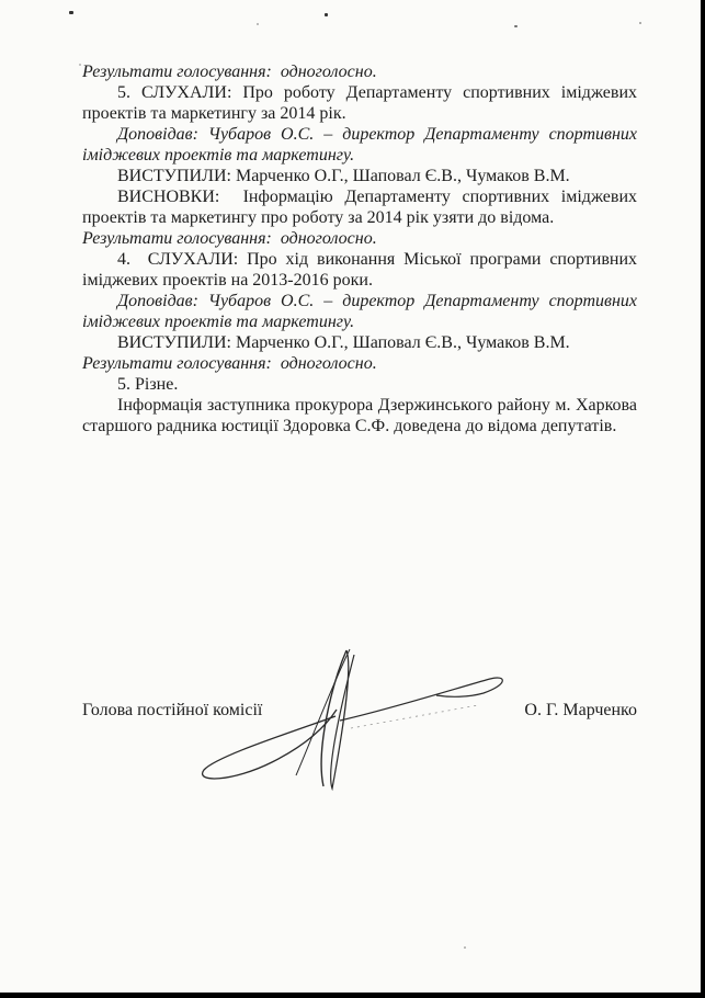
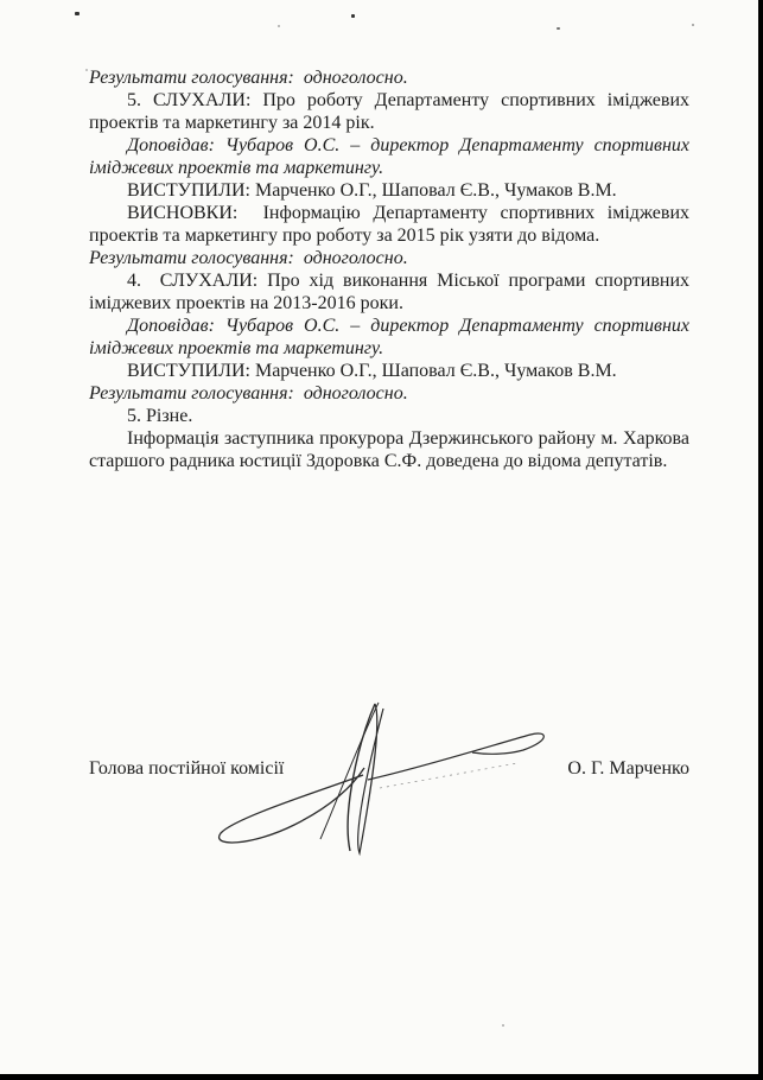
  Результати голосування: одноголосно.
  5. СЛУХАЛИ: Про роботу Департаменту спортивних іміджевих проектів та маркетингу за 2014 рік.
  Доповідав: Чубаров О.С. – директор Департаменту спортивних іміджевих проектів та маркетингу.
  ВИСТУПИЛИ: Марченко О.Г., Шаповал Є.В., Чумаков В.М.
- ВИСНОВКИ: Інформацію Департаменту спортивних іміджевих проектів та маркетингу про роботу за 2014 рік узяти до відома.
+ ВИСНОВКИ: Інформацію Департаменту спортивних іміджевих проектів та маркетингу про роботу за 2015 рік узяти до відома.
  Результати голосування: одноголосно.
  4. СЛУХАЛИ: Про хід виконання Міської програми спортивних іміджевих проектів на 2013-2016 роки.
  Доповідав: Чубаров О.С. – директор Департаменту спортивних іміджевих проектів та маркетингу.
  ВИСТУПИЛИ: Марченко О.Г., Шаповал Є.В., Чумаков В.М.
  Результати голосування: одноголосно.
  5. Різне.
  Інформація заступника прокурора Дзержинського району м. Харкова старшого радника юстиції Здоровка С.Ф. доведена до відома депутатів.
  Голова постійної комісії
  О. Г. Марченко
